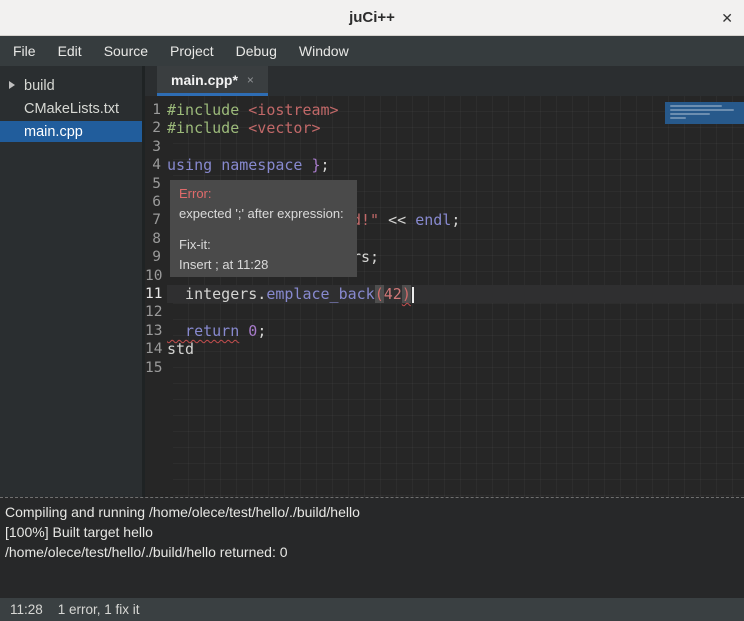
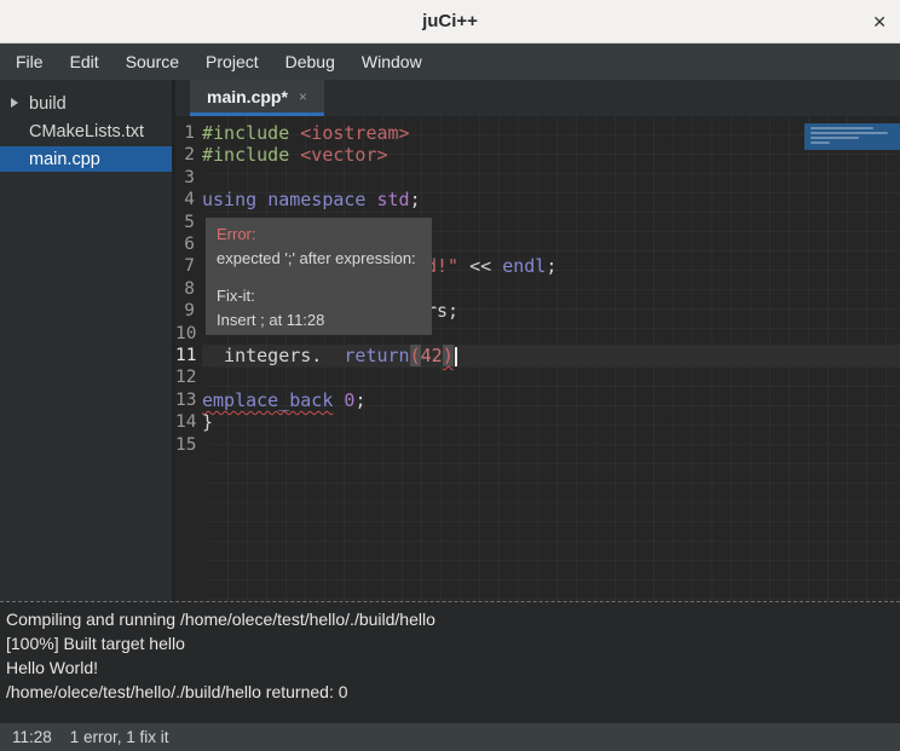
  juCi++
  ✕
  File
  Edit
  Source
  Project
  Debug
  Window
  build
  CMakeLists.txt
  main.cpp
  main.cpp*
  ×
  1
  #include <iostream>
  2
  #include <vector>
  3
  4
- using namespace };
+ using namespace std;
  5
  6
  7
  !" << endl;
  8
  9
  10
  11
- integers.emplace_back(42)
+ integers. return(42)
  12
  13
- return 0;
+ emplace_back 0;
  14
- std
+ }
  15
  Error:
  expected ';' after expression:
  Fix-it:
  Insert ; at 11:28
  Compiling and running /home/olece/test/hello/./build/hello
  [100%] Built target hello
+ Hello World!
  /home/olece/test/hello/./build/hello returned: 0
  11:28
  1 error, 1 fix it
